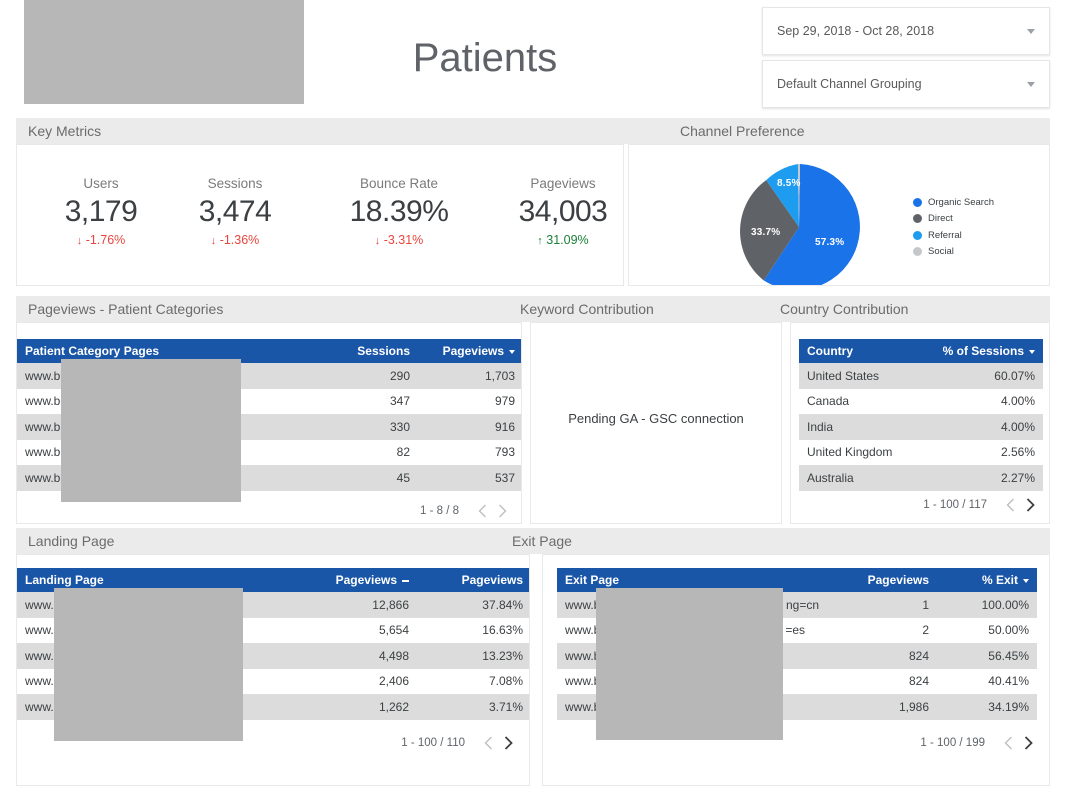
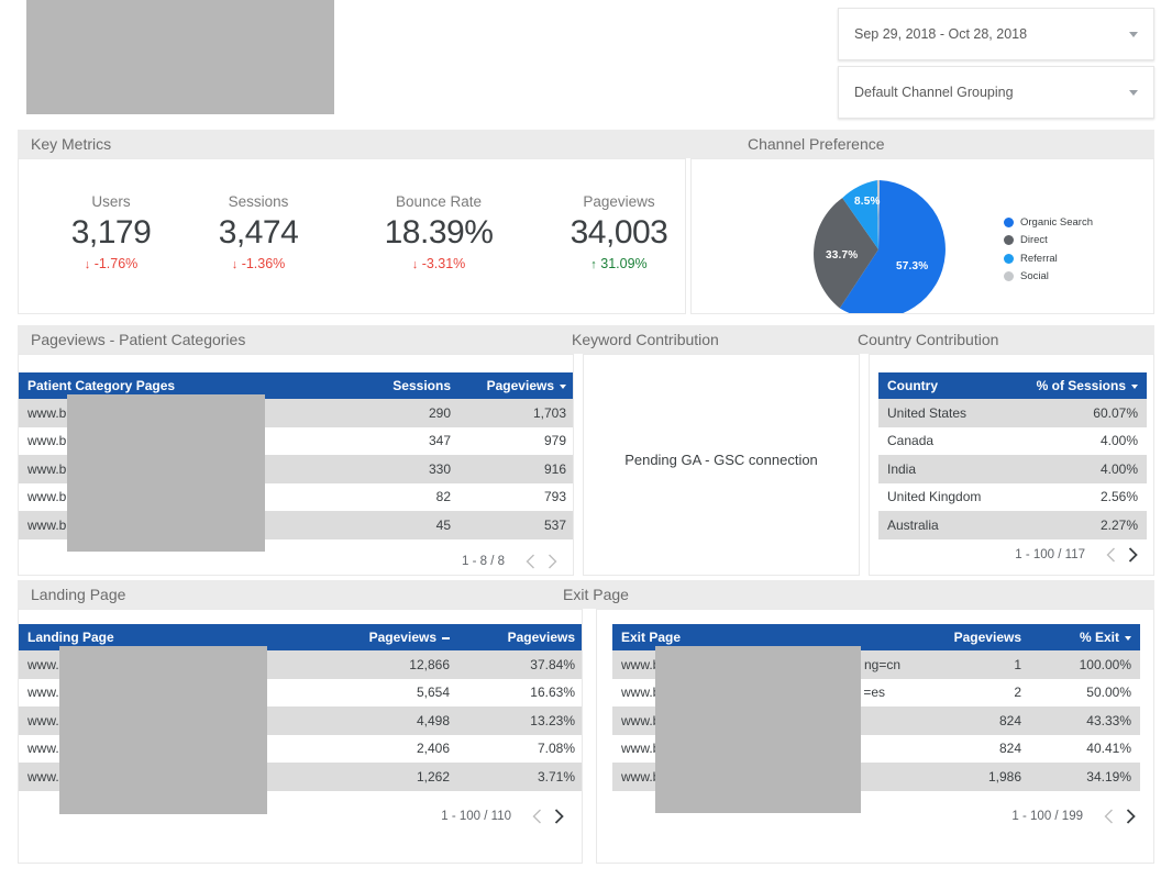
- Patients
  Sep 29, 2018 - Oct 28, 2018
  Default Channel Grouping
  Key Metrics
  Channel Preference
  Users
  3,179
  ↓ -1.76%
  Sessions
  3,474
  ↓ -1.36%
  Bounce Rate
  18.39%
  ↓ -3.31%
  Pageviews
  34,003
  ↑ 31.09%
  57.3%
  33.7%
  8.5%
  Organic Search
  Direct
  Referral
  Social
  Pageviews - Patient Categories
  Keyword Contribution
  Country Contribution
  Patient Category Pages	Sessions	Pageviews
  www.b	290	1,703
  www.b	347	979
  www.b	330	916
  www.b	82	793
  www.b	45	537
  1 - 8 / 8
  Pending GA - GSC connection
  Country	% of Sessions
  United States	60.07%
  Canada	4.00%
  India	4.00%
  United Kingdom	2.56%
  Australia	2.27%
  1 - 100 / 117
  Landing Page
  Exit Page
  Landing Page	Pageviews	Pageviews
  www.	12,866	37.84%
  www.	5,654	16.63%
  www.	4,498	13.23%
  www.	2,406	7.08%
  www.	1,262	3.71%
  1 - 100 / 110
  Exit Page	Pageviews	% Exit
  www. ng=cn	1	100.00%
  www. =es	2	50.00%
- www.	824	56.45%
+ www.	824	43.33%
  www.	824	40.41%
  www.	1,986	34.19%
  1 - 100 / 199
